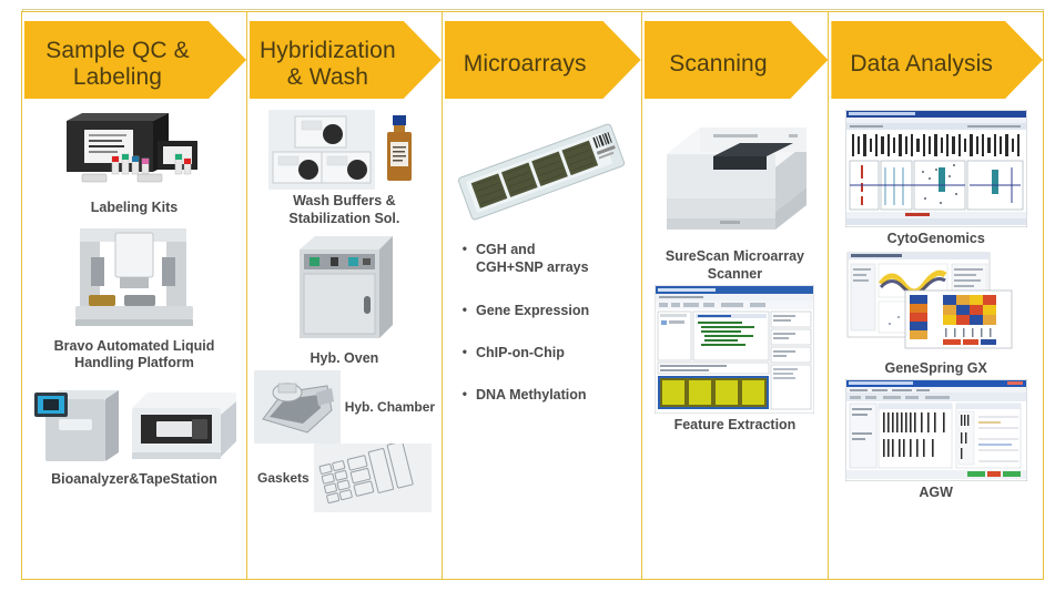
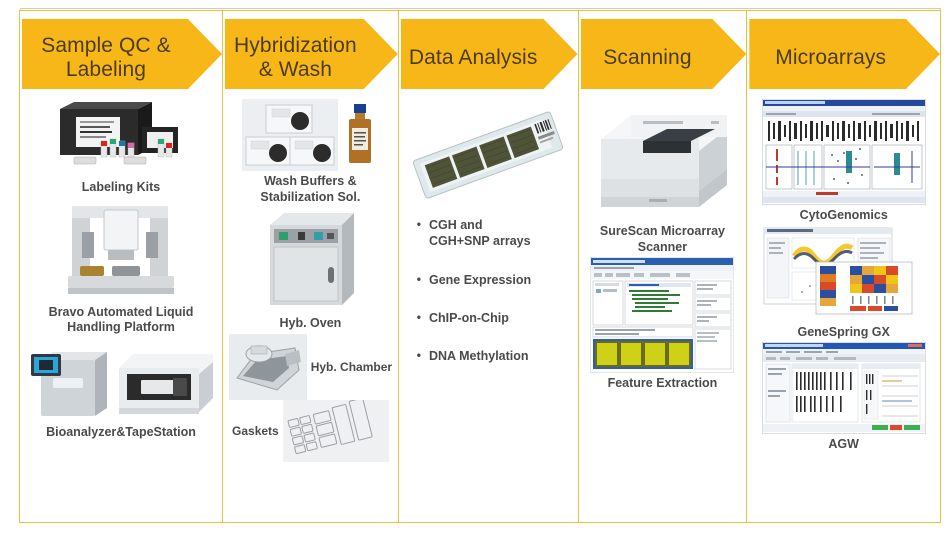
  Sample QC &
  Labeling
  Labeling Kits
  Bravo Automated Liquid
  Handling Platform
  Bioanalyzer&TapeStation
  Hybridization
  & Wash
  Wash Buffers &
  Stabilization Sol.
  Hyb. Oven
  Hyb. Chamber
  Gaskets
- Microarrays
+ Data Analysis
  •
  CGH and
  CGH+SNP arrays
  •
  Gene Expression
  •
  ChIP-on-Chip
  •
  DNA Methylation
  Scanning
  SureScan Microarray
  Scanner
  Feature Extraction
- Data Analysis
+ Microarrays
  CytoGenomics
  GeneSpring GX
  AGW
